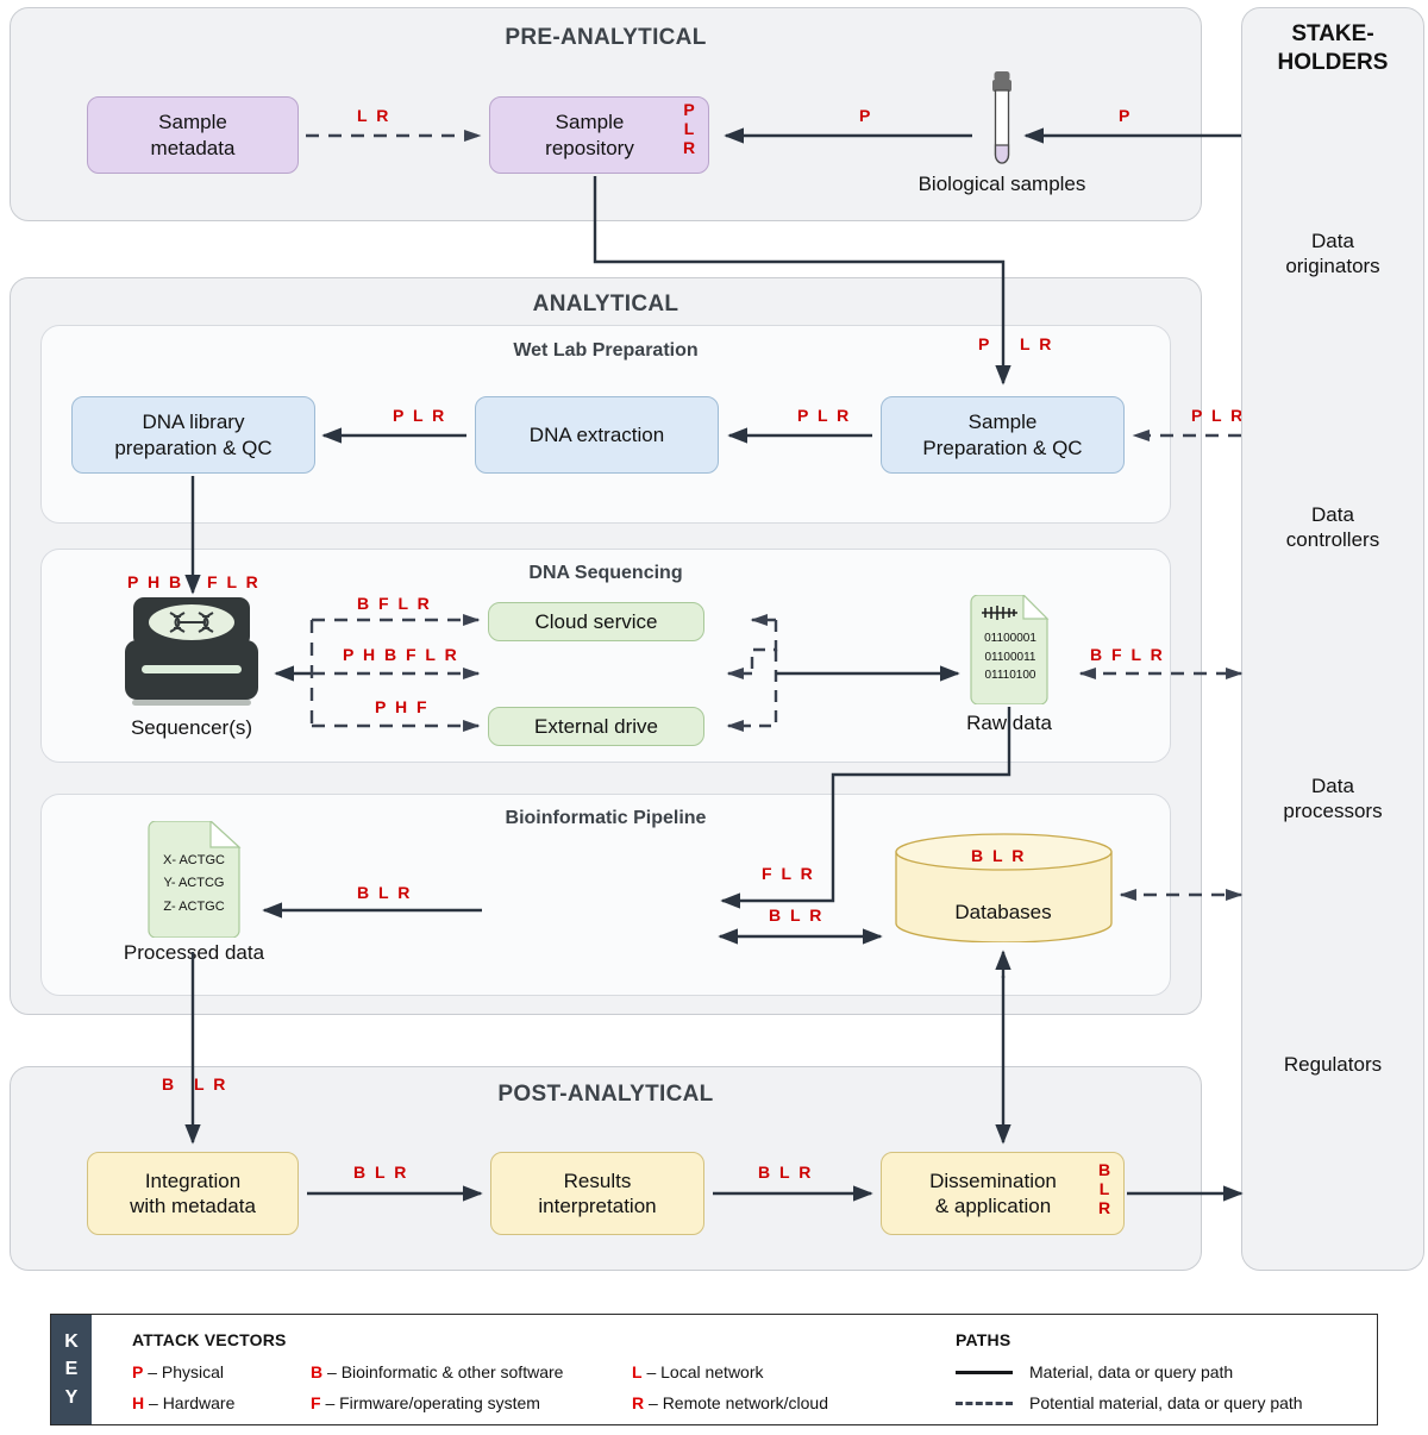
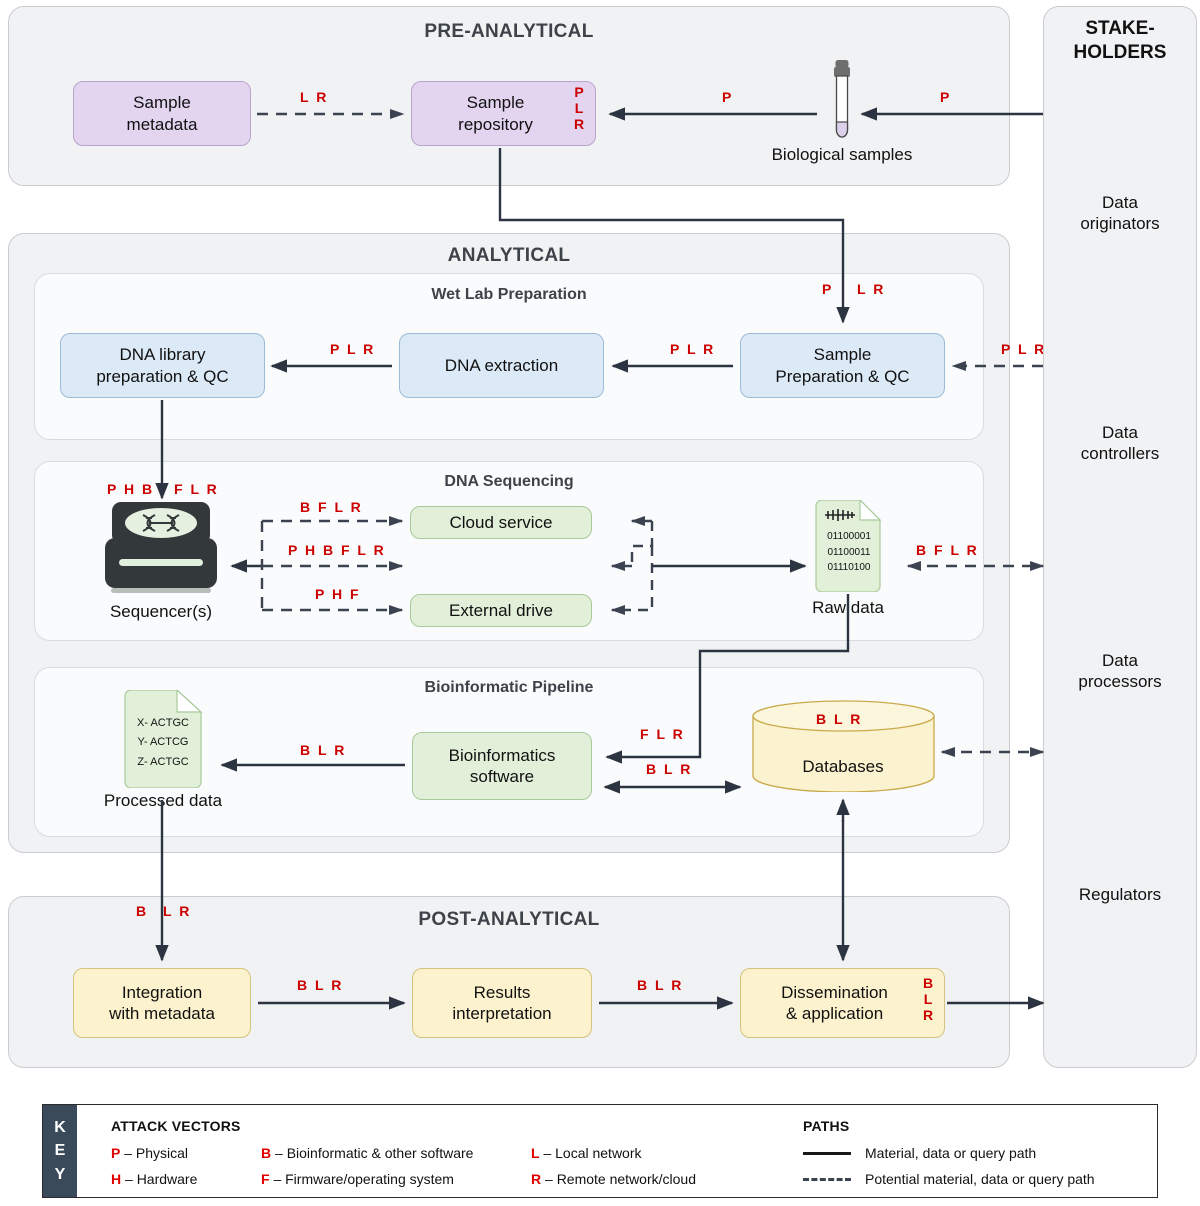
  PRE-ANALYTICAL
  Sample
  metadata
  Sample
  repository
  P
  L
  R
  L R
  P
  P
  Biological samples
  ANALYTICAL
  Wet Lab Preparation
  DNA library
  preparation & QC
  DNA extraction
  Sample
  Preparation & QC
  P L R
  P L R
  P L R
  P
  L R
  DNA Sequencing
  P H B
  F L R
  Sequencer(s)
  Cloud service
  External drive
  B F L R
  P H B F L R
  P H F
  B F L R
  01100001
  01100011
  01110100
  Raw data
  Bioinformatic Pipeline
  X- ACTGC
  Y- ACTCG
  Z- ACTGC
  Procesed data
+ Bioinformatics
+ software
  B L R
  Databases
  B L R
  F L R
  B L R
  POST-ANALYTICAL
  B
  L R
  Integration
  with metadata
  Results
  interpretation
  Dissemination
  & application
  B
  L
  R
  B L R
  B L R
  STAKE-
  HOLDERS
  Data
  originators
  Data
  controllers
  Data
  processors
  Regulators
  K
  E
  Y
  ATTACK VECTORS
  PATHS
  P – Physical
  H – Hardware
  B – Bioinformatic & other software
  F – Firmware/operating system
  L – Local network
  R – Remote network/cloud
  Material, data or query path
  Potential material, data or query path
